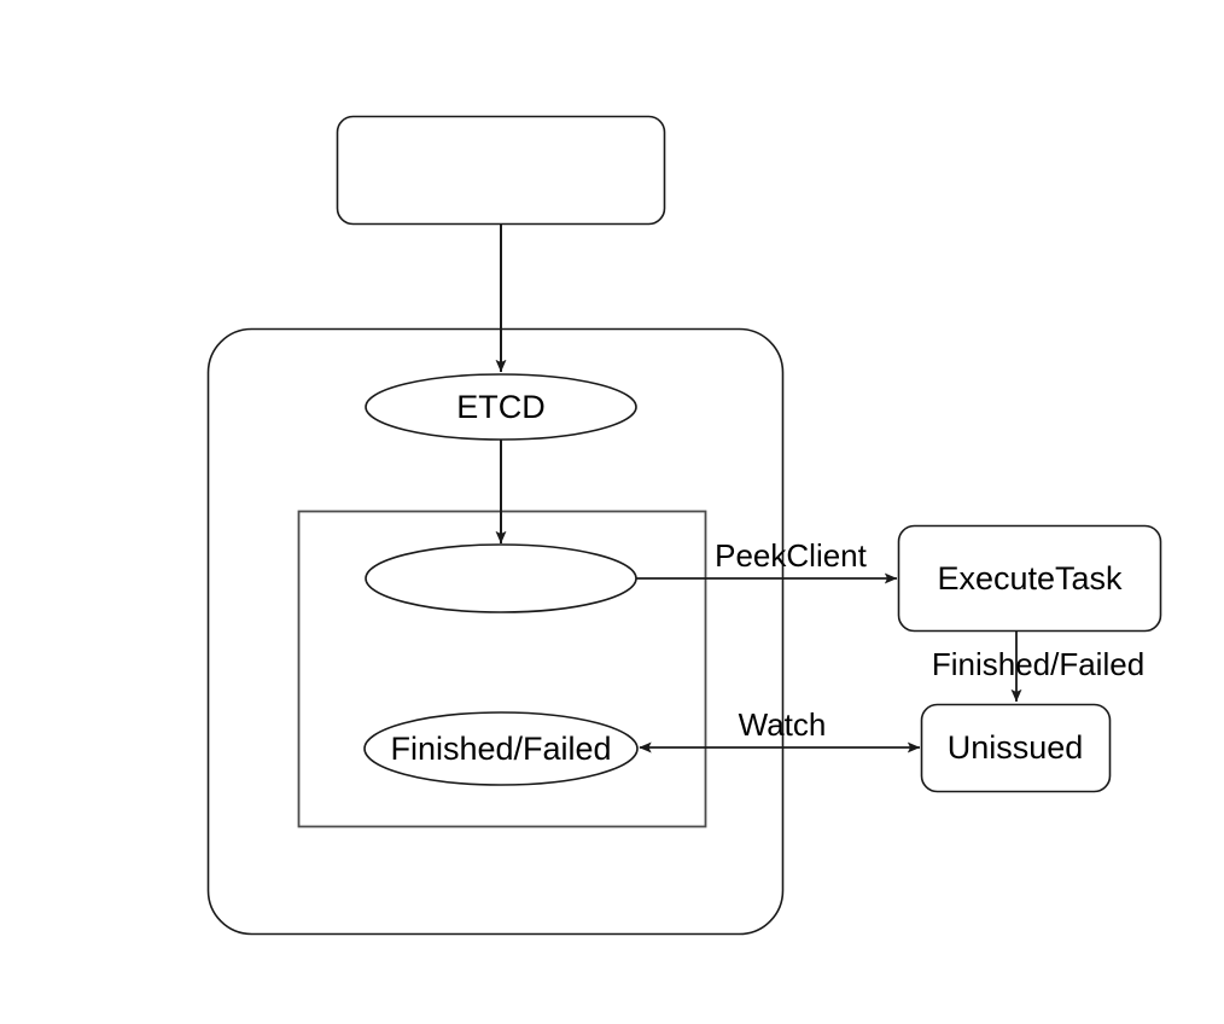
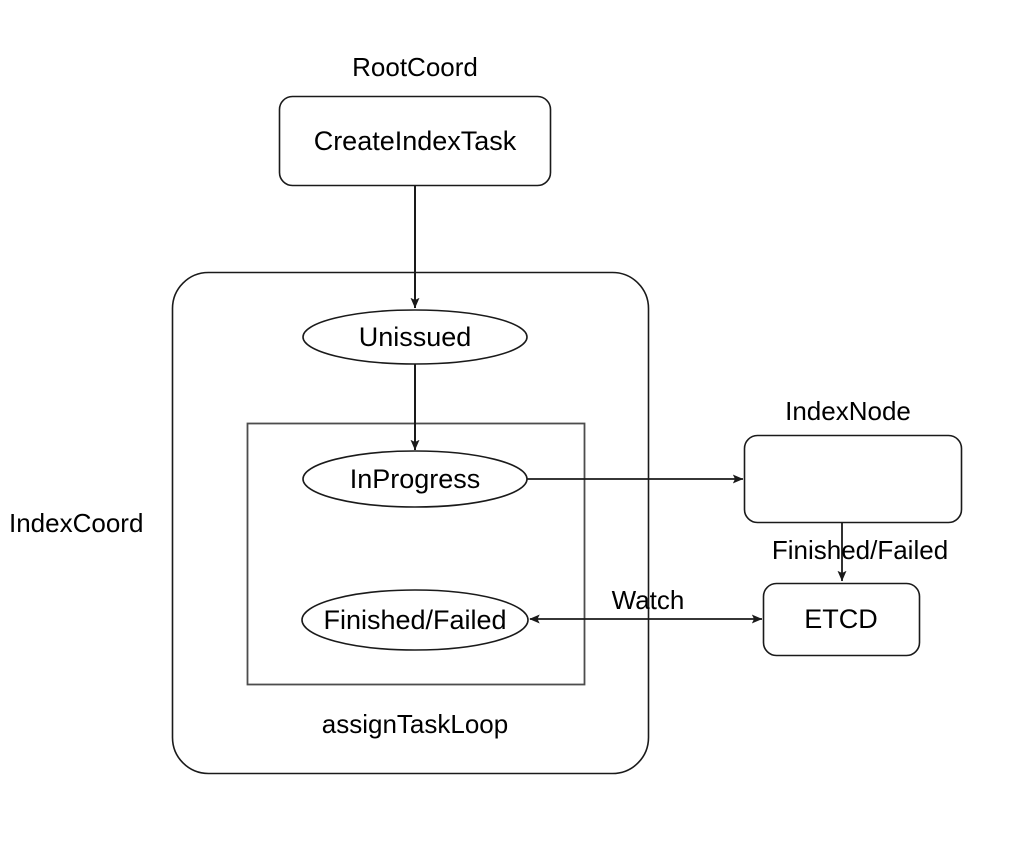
+ RootCoord
+ IndexCoord
+ IndexNode
+ assignTaskLoop
+ CreateIndexTask
- ETCD
+ Unissued
+ InProgress
  Finished/Failed
- ExecuteTask
- Unissued
+ ETCD
- PeekClient
  Finished/Failed
  Watch
